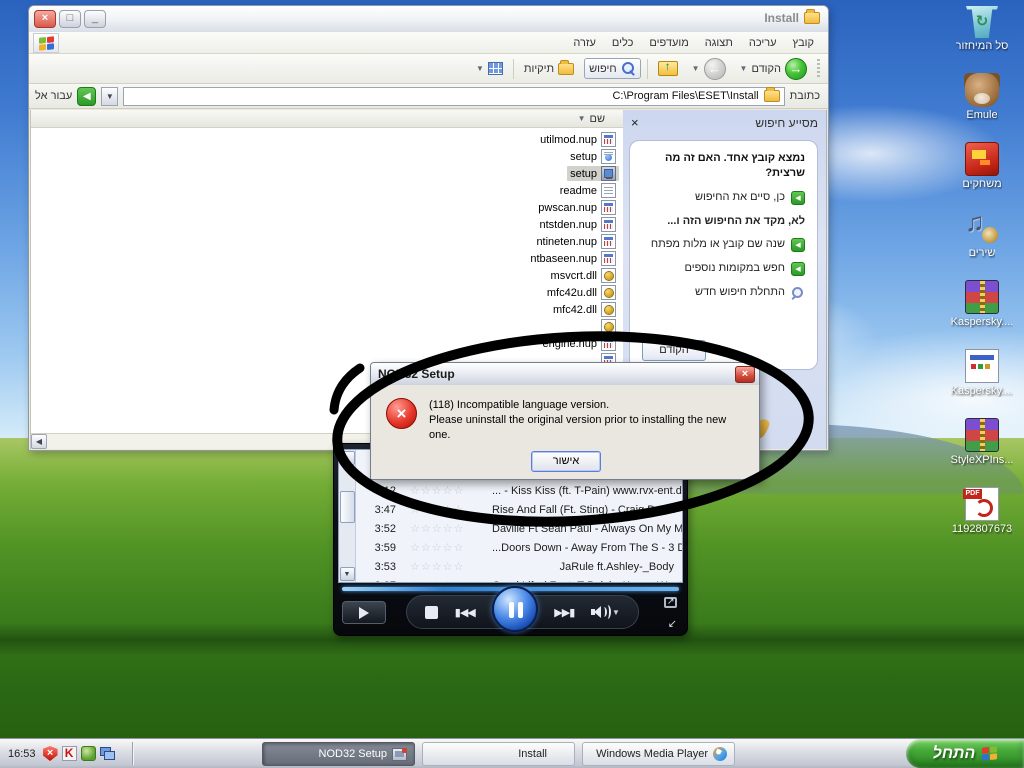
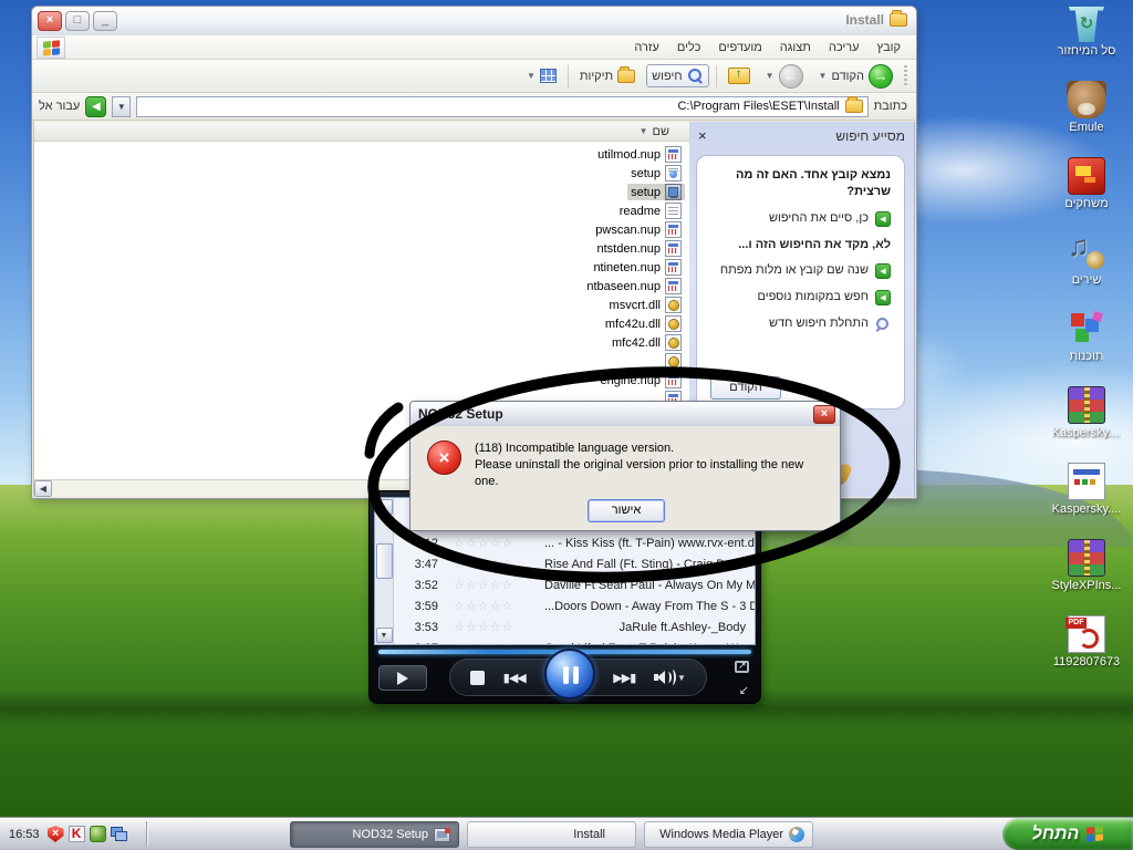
  סל המיחזור
  Emule
  משחקים
  שירים
+ תוכנות
  Kaspersky....
  Kaspersky....
  StyleXPIns...
  1192807673
  ×
  □
  _
  Install
  קובץ
  עריכה
  תצוגה
  מועדפים
  כלים
  עזרה
  →
  הקודם
  ▼
  ←
  ▼
  חיפוש
  תיקיות
  ▼
  עבור אל
  ◀
  ▼
  C:\Program Files\ESET\Install
  כתובת
  שם
  ▼
  utilmod.nup
  setup
  setup
  readme
  pwscan.nup
  ntstden.nup
  ntineten.nup
  ntbaseen.nup
  msvcrt.dll
  mfc42u.dll
  mfc42.dll
  ngine.nup
  ◀
  מסייע חיפוש
  ×
  נמצא קובץ אחד. האם זה מה שרצית?
  כן, סיים את החיפוש
  לא, מקד את החיפוש הזה ו...
  שנה שם קובץ או מלות מפתח
  חפש במקומות נוספים
  התחלת חיפוש חדש
  הקודם
  ☆☆☆☆☆
  ... - Kiss Kiss (ft. T-Pain) www.rvx-ent.d
  3:47
  Rise And Fall (Ft. Sting) - Crai
  3:52
  ☆☆☆☆☆
  Daville Ft Sean Paul - Always On My M
  3:59
  ☆☆☆☆☆
  ...Doors Down - Away From The S - 3 D
  3:53
  ☆☆☆☆☆
  JaRule ft.Ashley-_Body
  ▮◀◀
  ▶▶▮
  ▼
  ↙
  N2 Setup
  ×
  ×
  (118) Incompatible language version.
  Please uninstall the original version prior to installing the new one.
  אישור
  16:53
  NOD32 Setup
  Install
  Windows Media Player
  התחל
